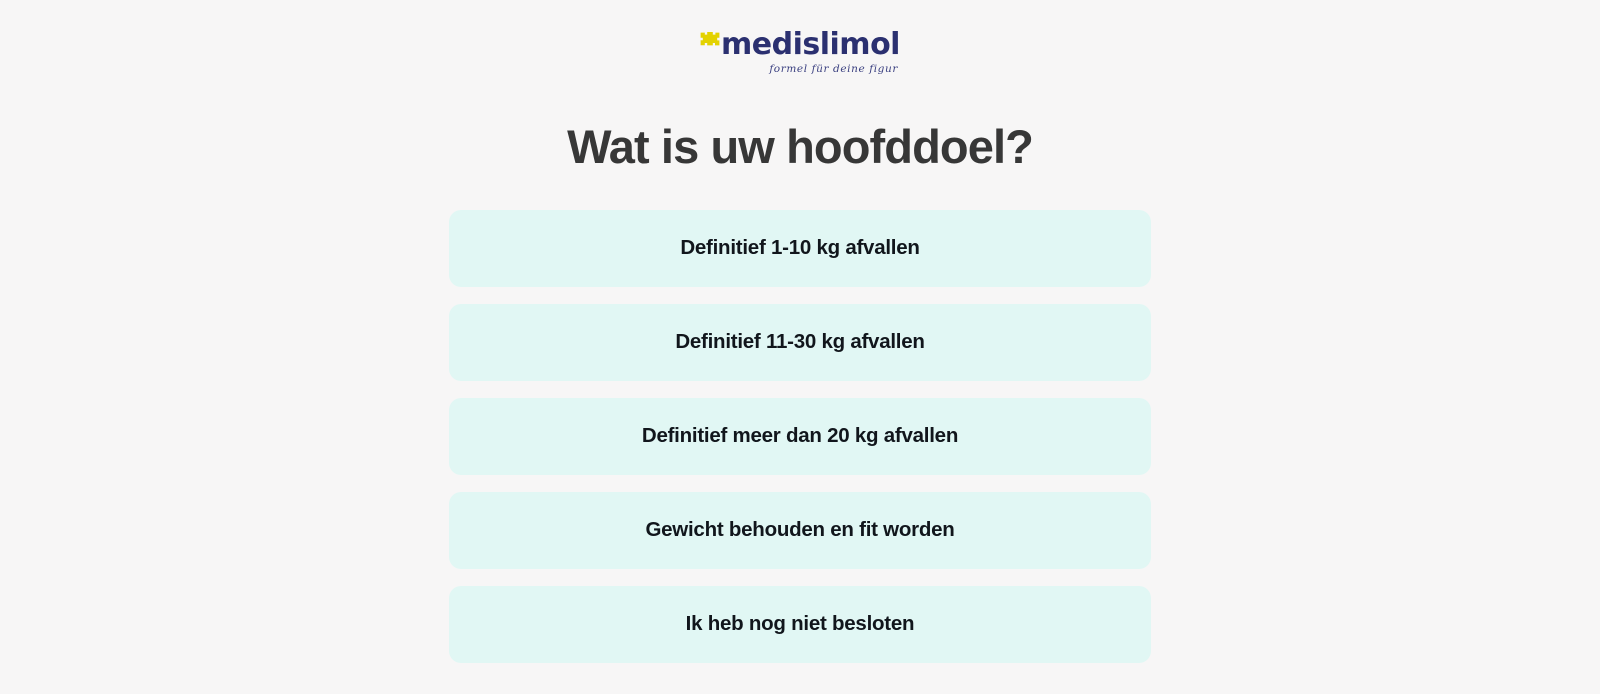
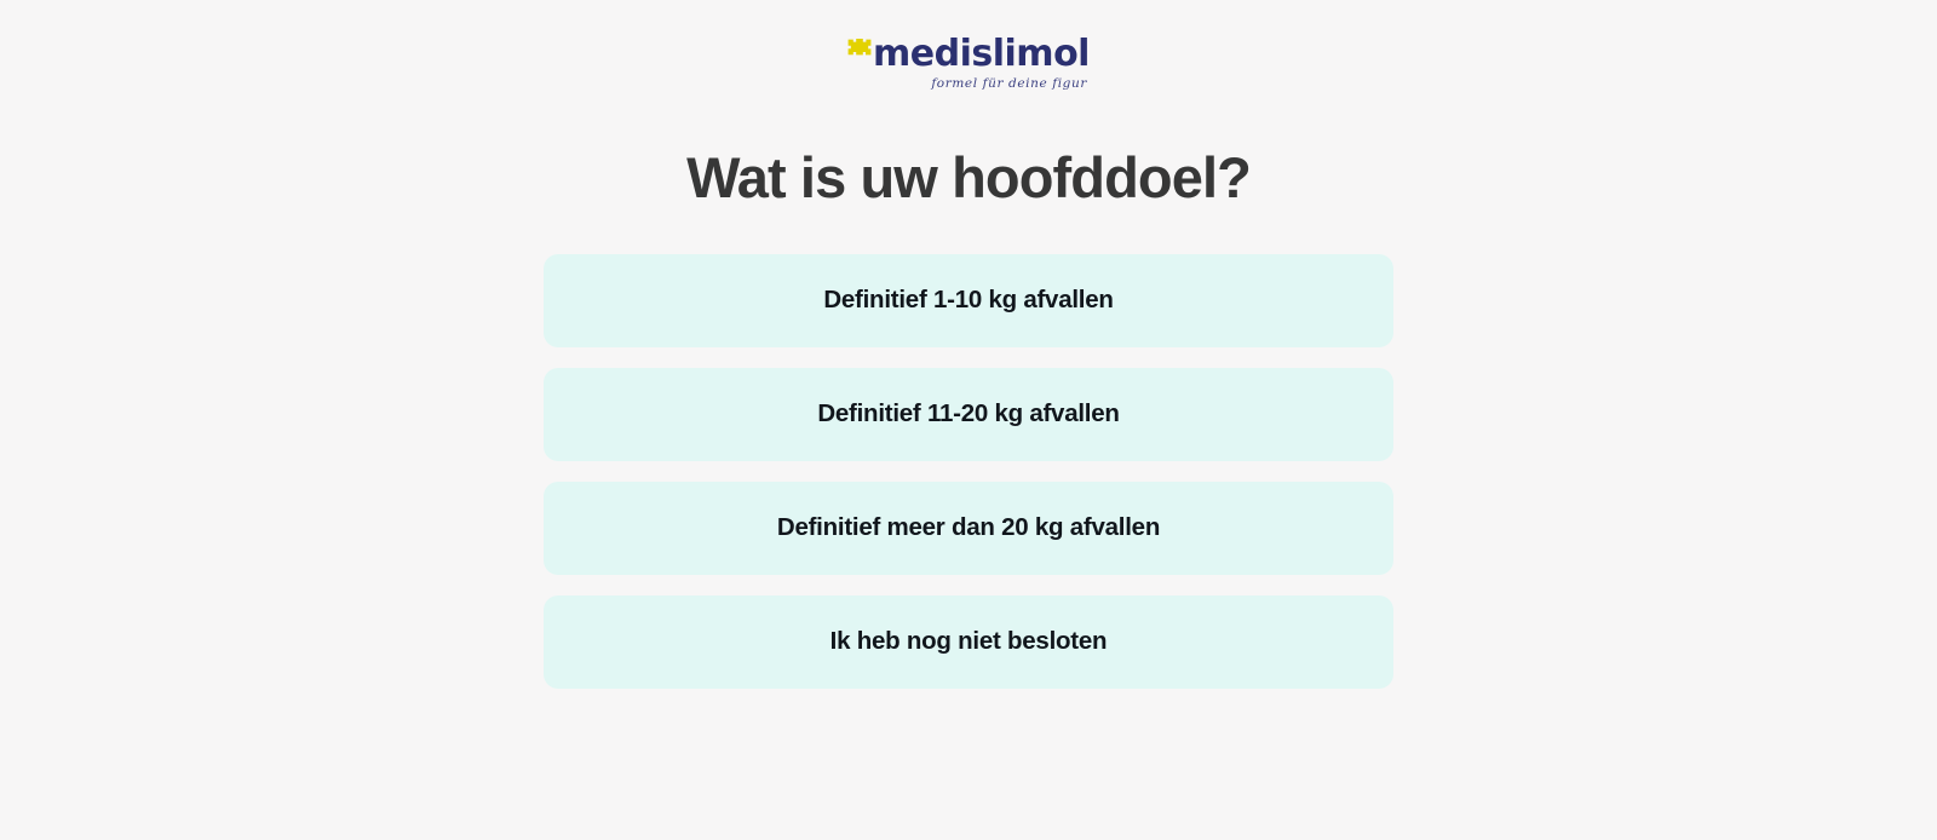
  medislimol
  formel für deine figur
  Wat is uw hoofddoel?
  Definitief 1-10 kg afvallen
- Definitief 11-30 kg afvallen
+ Definitief 11-20 kg afvallen
  Definitief meer dan 20 kg afvallen
- Gewicht behouden en fit worden
  Ik heb nog niet besloten
